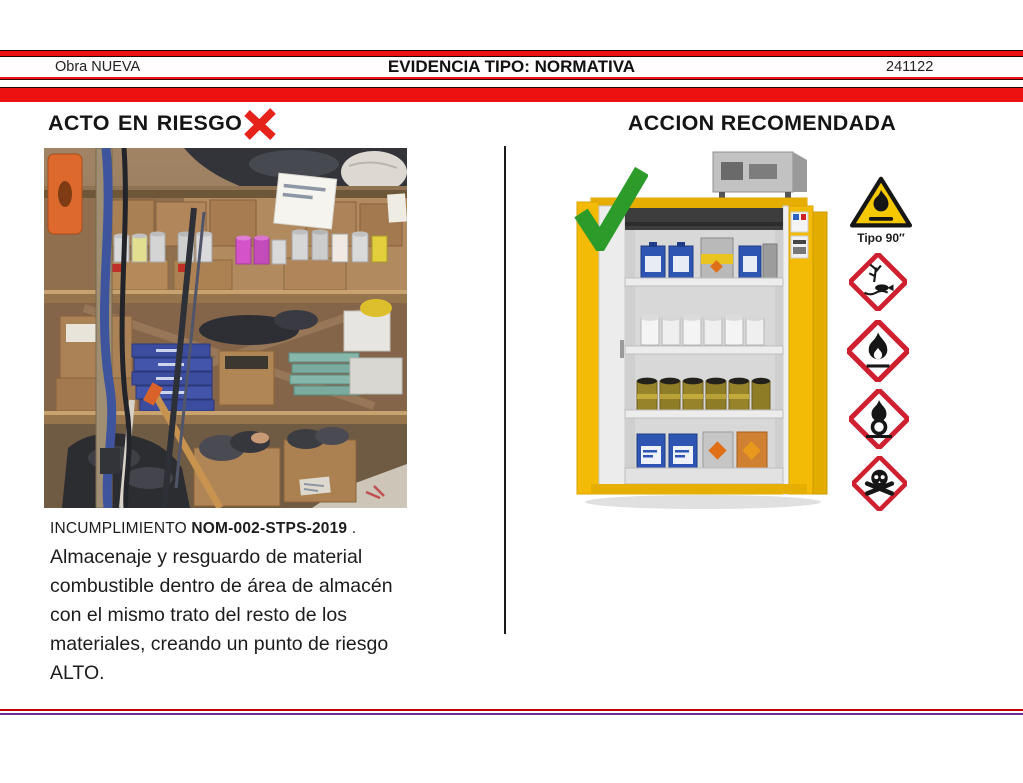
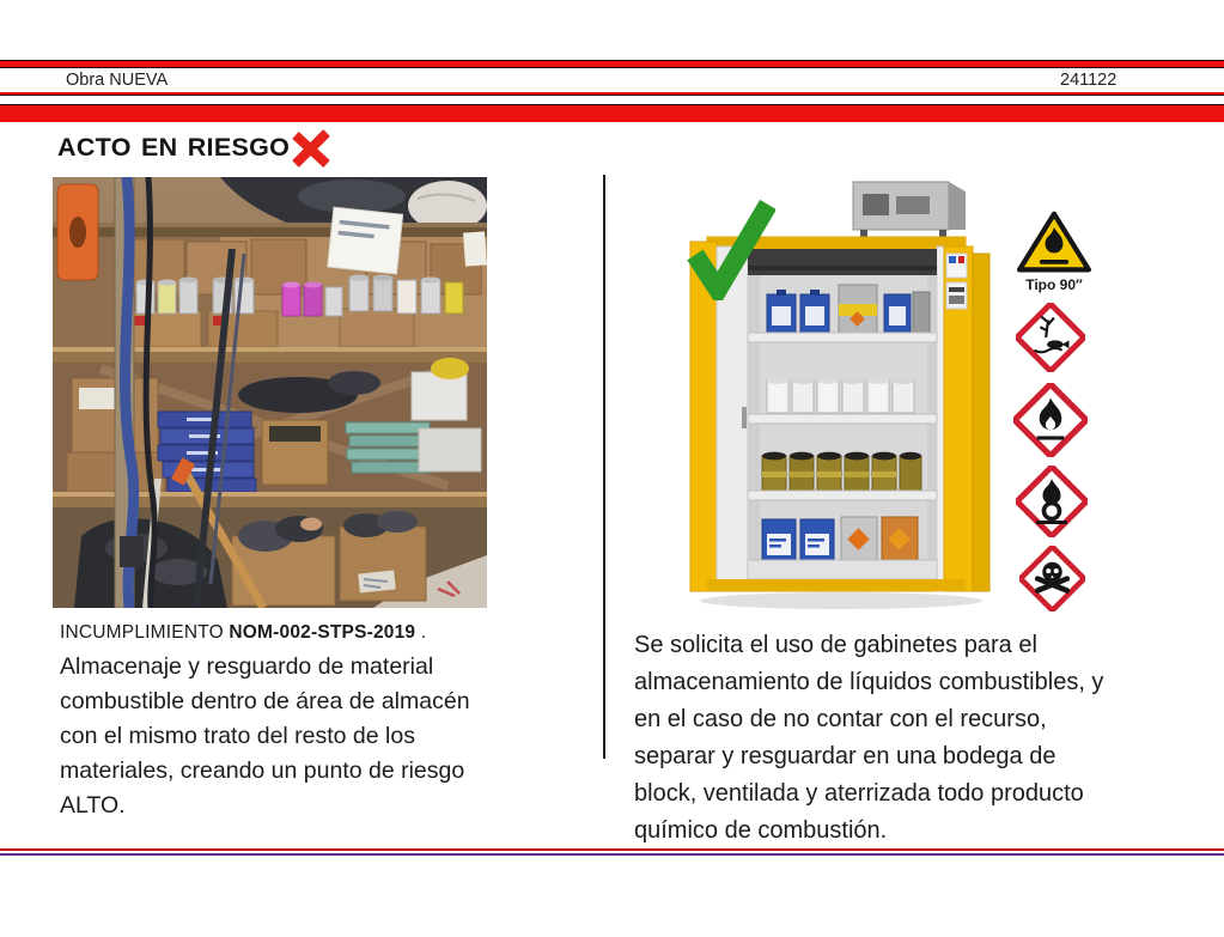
  Obra NUEVA
- EVIDENCIA TIPO: NORMATIVA
  241122
  ACTO EN RIESGO
- ACCION RECOMENDADA
  Tipo 90″
  INCUMPLIMIENTO NOM-002-STPS-2019 .
  Almacenaje y resguardo de material
  combustible dentro de área de almacén
  con el mismo trato del resto de los
  materiales, creando un punto de riesgo
  ALTO.
+ Se solicita el uso de gabinetes para el
+ almacenamiento de líquidos combustibles, y
+ en el caso de no contar con el recurso,
+ separar y resguardar en una bodega de
+ block, ventilada y aterrizada todo producto
+ químico de combustión.
